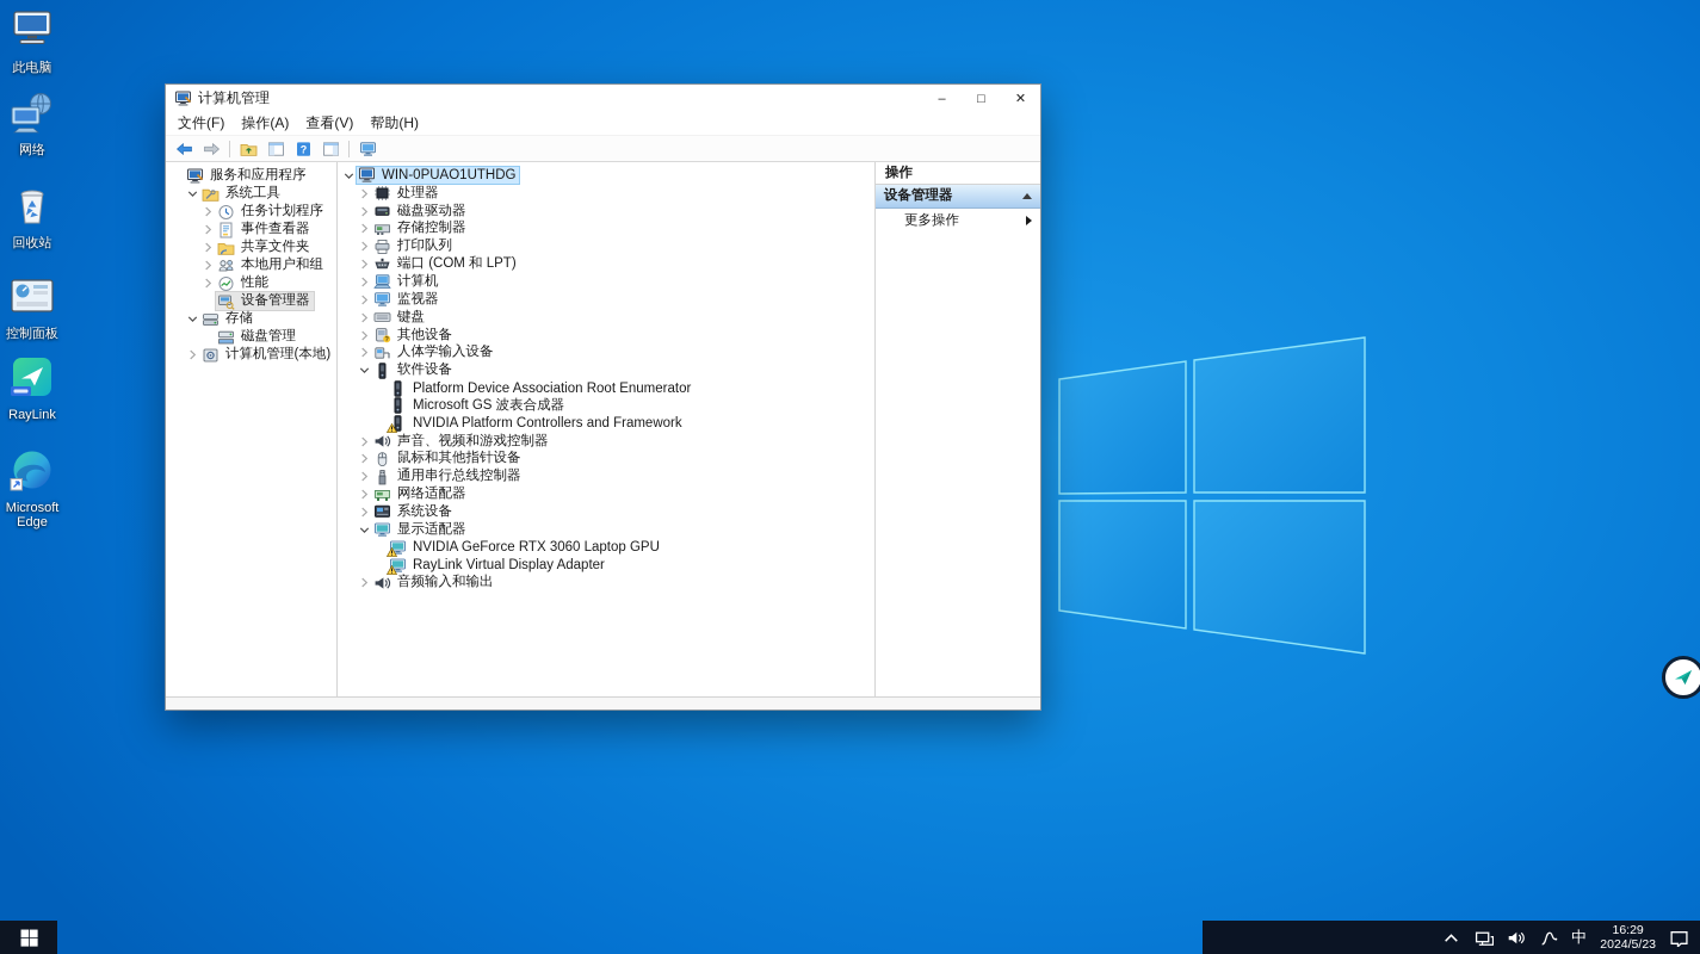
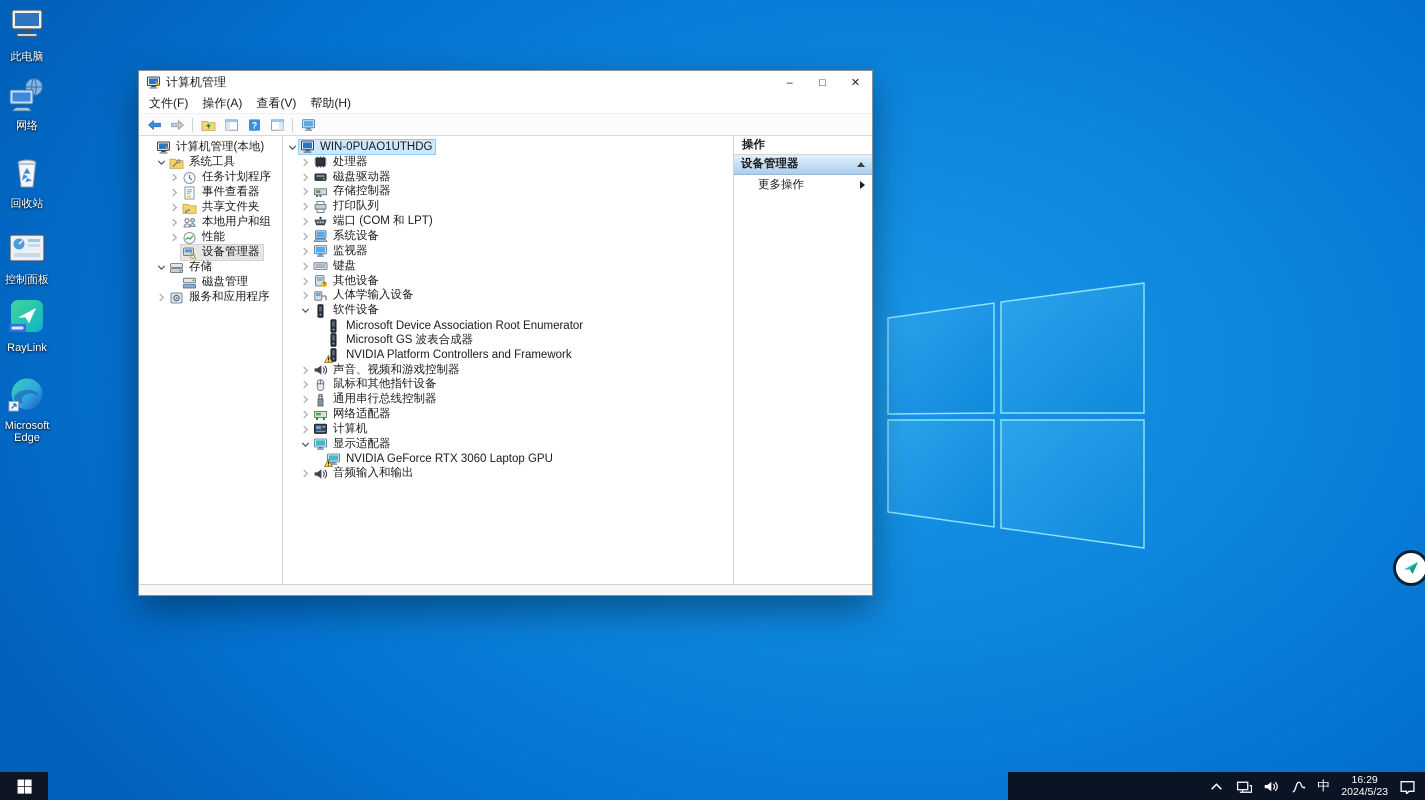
  此电脑
  网络
  回收站
  控制面板
  RayLink
  Microsoft Edge
  计算机管理
  –
  □
  ✕
  文件(F)
  操作(A)
  查看(V)
  帮助(H)
  ?
- 服务和应用程序
+ 计算机管理(本地)
  系统工具
  任务计划程序
  事件查看器
  共享文件夹
  本地用户和组
  性能
  设备管理器
  存储
  磁盘管理
- 计算机管理(本地)
+ 服务和应用程序
  WIN-0PUAO1UTHDG
  处理器
  磁盘驱动器
  存储控制器
  打印队列
  端口 (COM 和 LPT)
- 计算机
+ 系统设备
  监视器
  键盘
  其他设备
  人体学输入设备
  软件设备
- Platform Device Association Root Enumerator
+ Microsoft Device Association Root Enumerator
  Microsoft GS 波表合成器
  NVIDIA Platform Controllers and Framework
  声音、视频和游戏控制器
  鼠标和其他指针设备
  通用串行总线控制器
  网络适配器
- 系统设备
+ 计算机
  显示适配器
  NVIDIA GeForce RTX 3060 Laptop GPU
- RayLink Virtual Display Adapter
  音频输入和输出
  操作
  设备管理器
  更多操作
  中
  16:29
  2024/5/23
